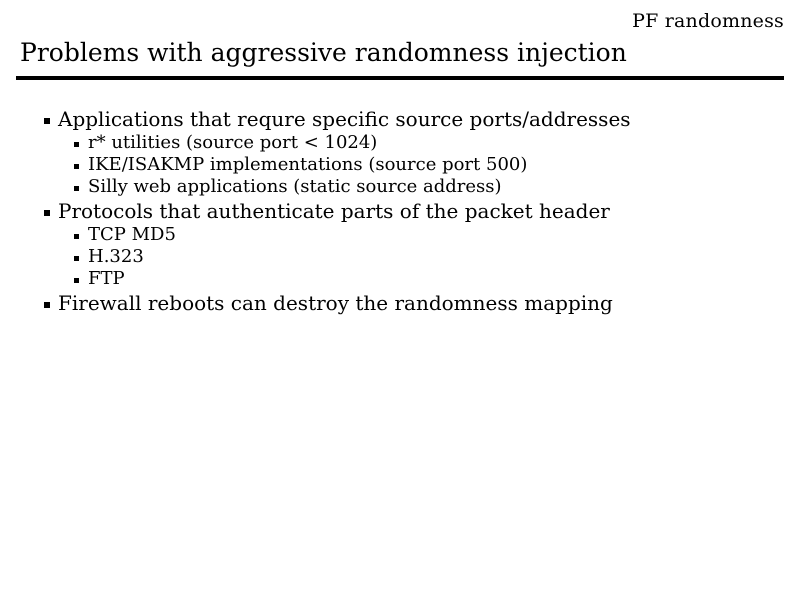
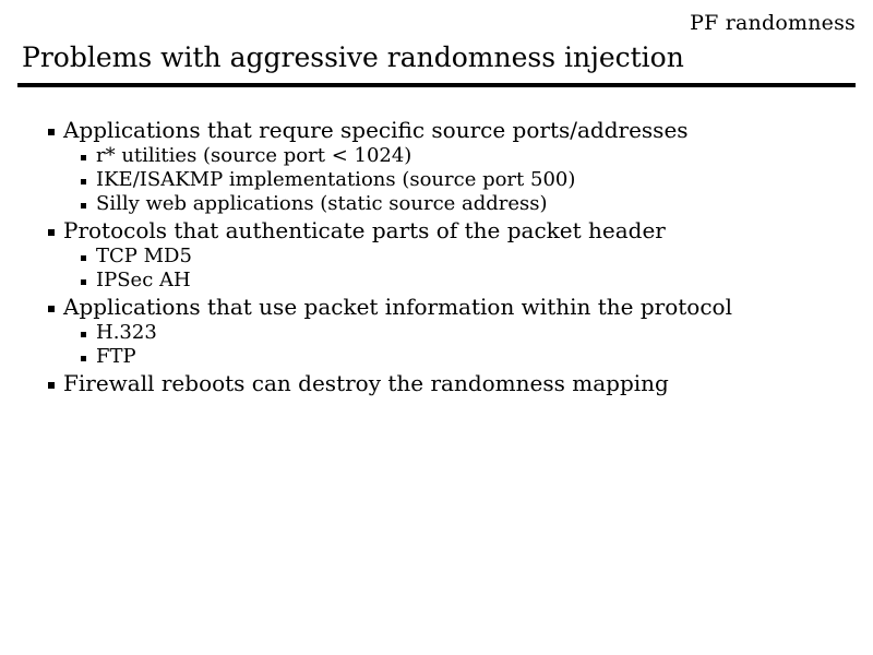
  PF randomness
  Problems with aggressive randomness injection
  Applications that requre specific source ports/addresses
  r* utilities (source port < 1024)
  IKE/ISAKMP implementations (source port 500)
  Silly web applications (static source address)
  Protocols that authenticate parts of the packet header
  TCP MD5
+ IPSec AH
+ Applications that use packet information within the protocol
  H.323
  FTP
  Firewall reboots can destroy the randomness mapping
